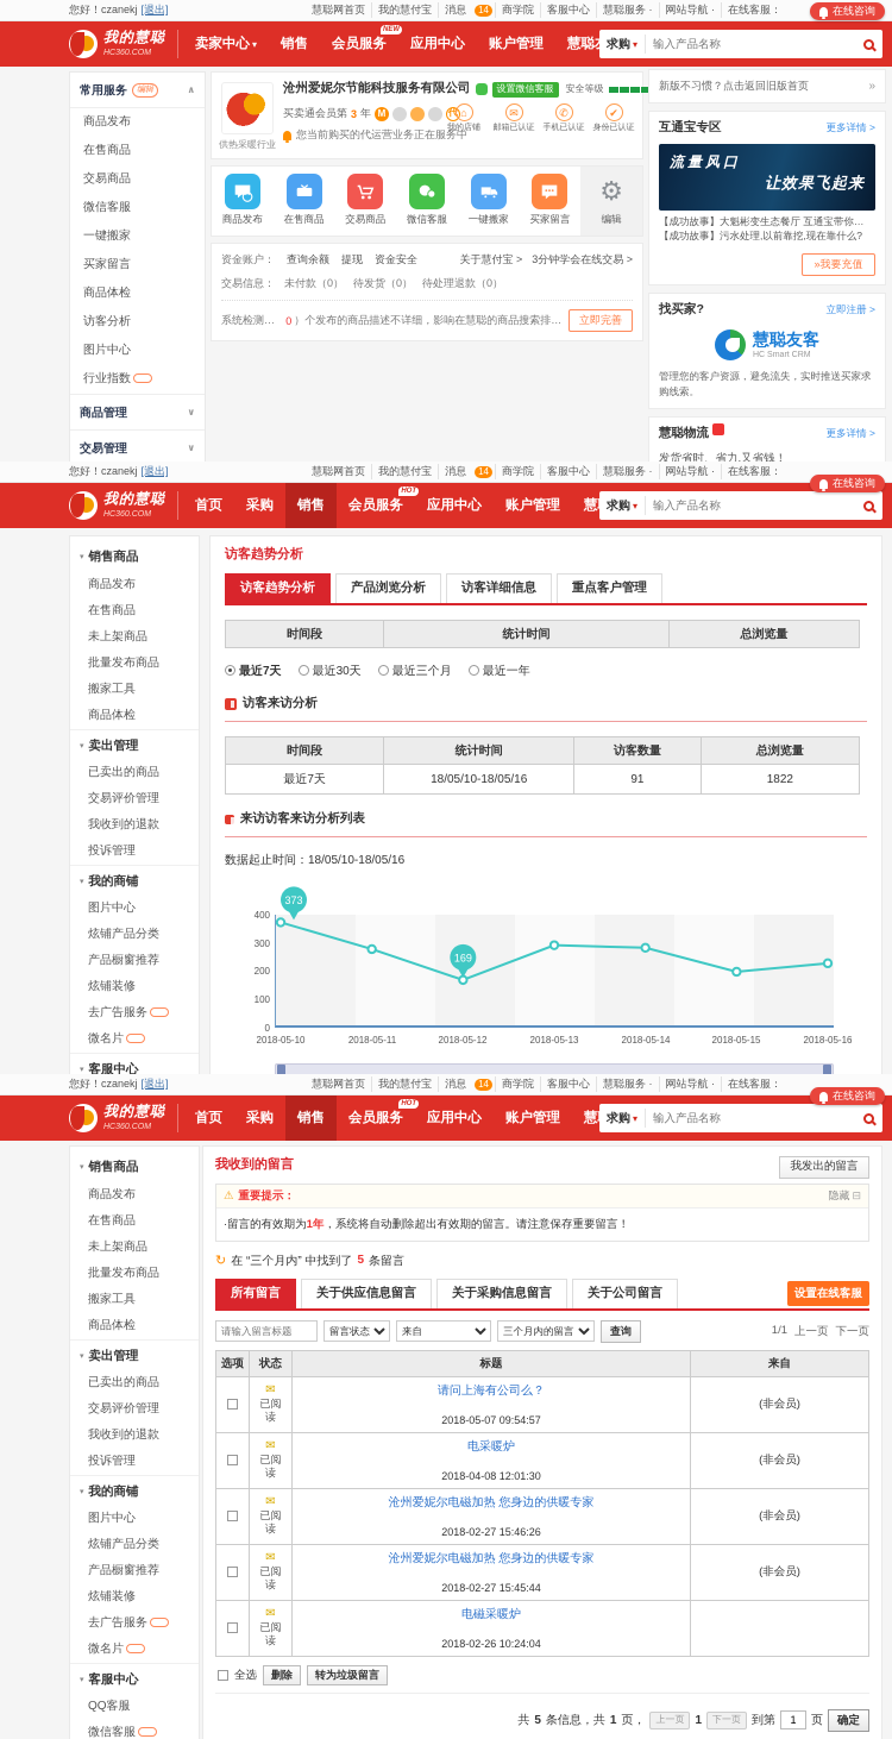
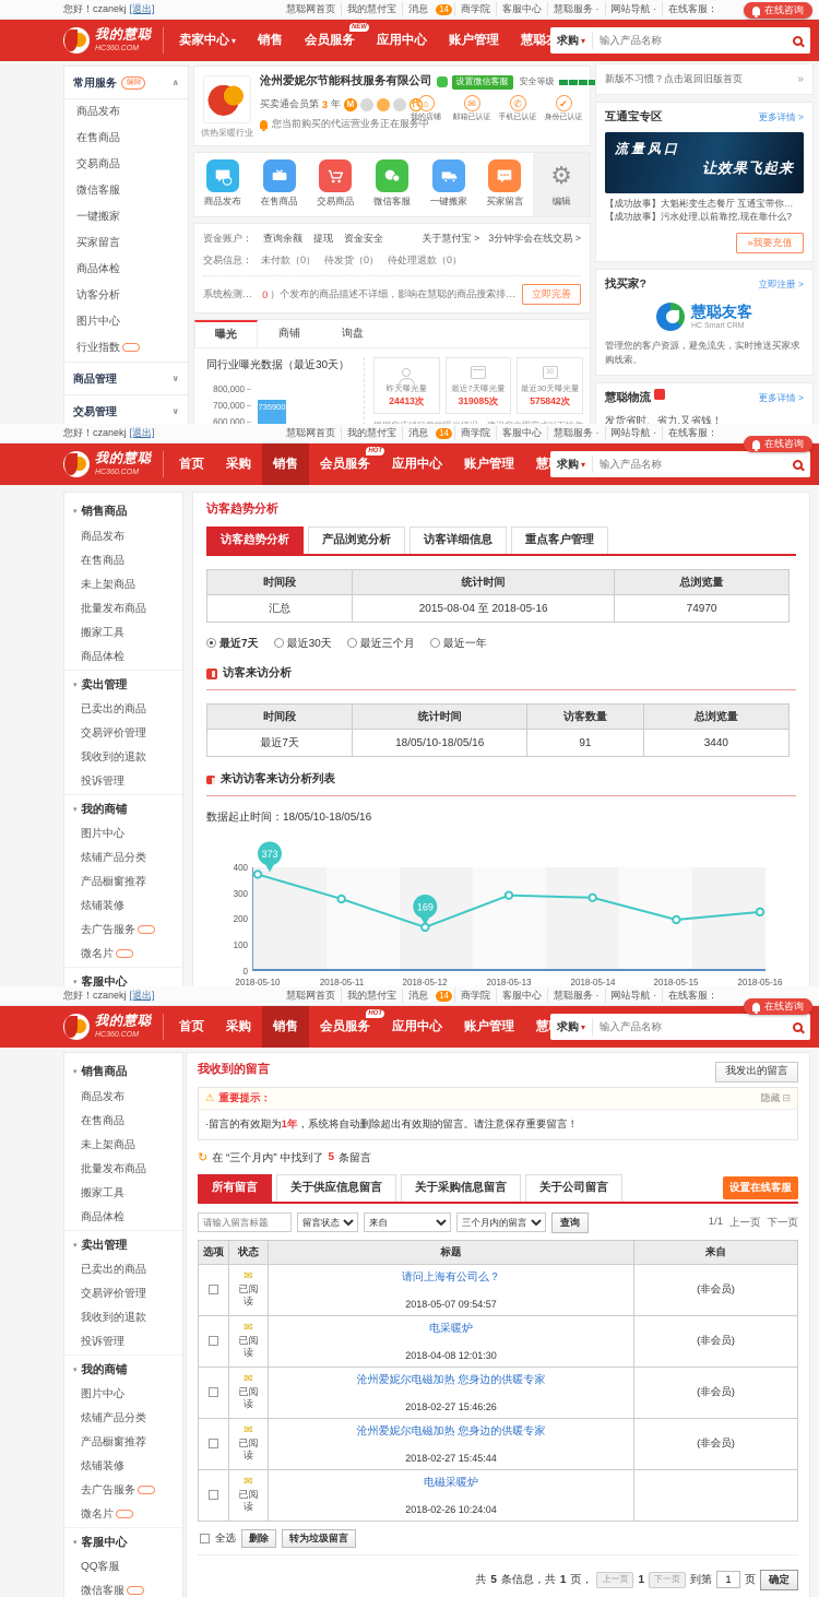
  您好！czanekj
  [退出]
  慧聪网首页
  我的慧付宝
  消息
  14
  商学院
  客服中心
  慧聪服务 ·
  网站导航 ·
  在线客服：
  在线咨询
  我的慧聪
  卖家中心
  销售
  会员服务
  应用中心
  账户管理
  求购
  输入产品名称
  常用服务
  商品发布
  在售商品
  交易商品
  微信客服
  一键搬家
  买家留言
  商品体检
  访客分析
  图片中心
  行业指数
  商品管理
  交易管理
  供热采暖行业
  沧州爱妮尔节能科技服务有限公司
  设置微信客服
  安全等级
  买卖通会员第
  3
  年
  M
  代
  您当前购买的代运营业务正在服务中
  商品发布
  在售商品
  交易商品
  微信客服
  一键搬家
  买家留言
  ⚙
  编辑
  资金账户：
  查询余额
  提现
  资金安全
  关于慧付宝 >
  3分钟学会在线交易 >
  交易信息：
  未付款（0）
  待发货（0）
  待处理退款（0）
  系统检测到您
  0
  ）个发布的商品描述不详细，影响在慧聪的商品搜索排名
  立即完善
+ 曝光
+ 商铺
+ 询盘
+ 同行业曝光数据（最近30天）
+ 800,000
+ 700,000
+ 600,000
+ 735900
+ 昨天曝光量
+ 24413次
+ 最近7天曝光量
+ 319085次
+ 最近30天曝光量
+ 575842次
  新版不习惯？点击返回旧版首页
  »
  互通宝专区
  更多详情 >
  流量风口
  让效果飞起来
  【成功故事】大魁彬变生态餐厅 互通宝带你… 【成功故事】污水处理,以前靠挖,现在靠什么?
  »我要充值
  找买家?
  立即注册 >
  慧聪友客
  管理您的客户资源，避免流失，实时推送买家求购线索。
  慧聪物流
  更多详情 >
  发货省时、省力,又省钱！
  您好！czanekj
  [退出]
  慧聪网首页
  我的慧付宝
  消息
  14
  商学院
  客服中心
  慧聪服务 ·
  网站导航 ·
  在线客服：
  在线咨询
  我的慧聪
  首页
  采购
  销售
  会员服务
  应用中心
  账户管理
  求购
  输入产品名称
  销售商品
  商品发布
  在售商品
  未上架商品
  批量发布商品
  搬家工具
  商品体检
  卖出管理
  已卖出的商品
  交易评价管理
  我收到的退款
  投诉管理
  我的商铺
  图片中心
  炫铺产品分类
  产品橱窗推荐
  炫铺装修
  去广告服务
  微名片
  客服中心
  访客趋势分析
  访客趋势分析
  产品浏览分析
  访客详细信息
  重点客户管理
  时间段	统计时间	总浏览量
+ 汇总	2015-08-04 至 2018-05-16	74970
  最近7天
  最近30天
  最近三个月
  最近一年
  访客来访分析
  时间段	统计时间	访客数量	总浏览量
- 最近7天	18/05/10-18/05/16	91	1822
+ 最近7天	18/05/10-18/05/16	91	3440
  来访访客来访分析列表
  数据起止时间：18/05/10-18/05/16
  400
  300
  200
  100
  0
  373
  169
  2018-05-10
  2018-05-11
  2018-05-12
  2018-05-13
  2018-05-14
  2018-05-15
  2018-05-16
  您好！czanekj
  [退出]
  慧聪网首页
  我的慧付宝
  消息
  14
  商学院
  客服中心
  慧聪服务 ·
  网站导航 ·
  在线客服：
  在线咨询
  我的慧聪
  首页
  采购
  销售
  会员服务
  应用中心
  账户管理
  求购
  输入产品名称
  销售商品
  商品发布
  在售商品
  未上架商品
  批量发布商品
  搬家工具
  商品体检
  卖出管理
  已卖出的商品
  交易评价管理
  我收到的退款
  投诉管理
  我的商铺
  图片中心
  炫铺产品分类
  产品橱窗推荐
  炫铺装修
  去广告服务
  微名片
  客服中心
  QQ客服
  微信客服
  我收到的留言
  我发出的留言
  重要提示：
  隐藏
  ·留言的有效期为1年，系统将自动删除超出有效期的留言。请注意保存重要留言！
  在 “三个月内” 中找到了
  5
  条留言
  所有留言
  关于供应信息留言
  关于采购信息留言
  关于公司留言
  设置在线客服
  请输入留言标题
  留言状态
  来自
  三个月内的留言
  查询
  1/1
  上一页
  下一页
  选项	状态	标题	来自
  	已阅读	请问上海有公司么？2018-05-07 09:54:57	(非会员)
  	已阅读	电采暖炉2018-04-08 12:01:30	(非会员)
  	已阅读	沧州爱妮尔电磁加热 您身边的供暖专家2018-02-27 15:46:26	(非会员)
  	已阅读	沧州爱妮尔电磁加热 您身边的供暖专家2018-02-27 15:45:44	(非会员)
  	已阅读	电磁采暖炉2018-02-26 10:24:04
  全选
  删除
  转为垃圾留言
  共
  5
  条信息，共
  1
  页，
  上一页
  1
  下一页
  到第
  1
  页
  确定
